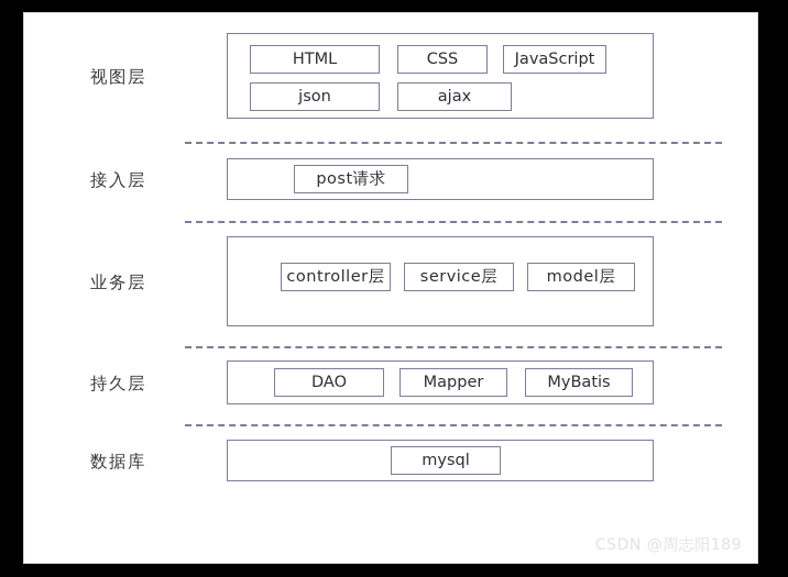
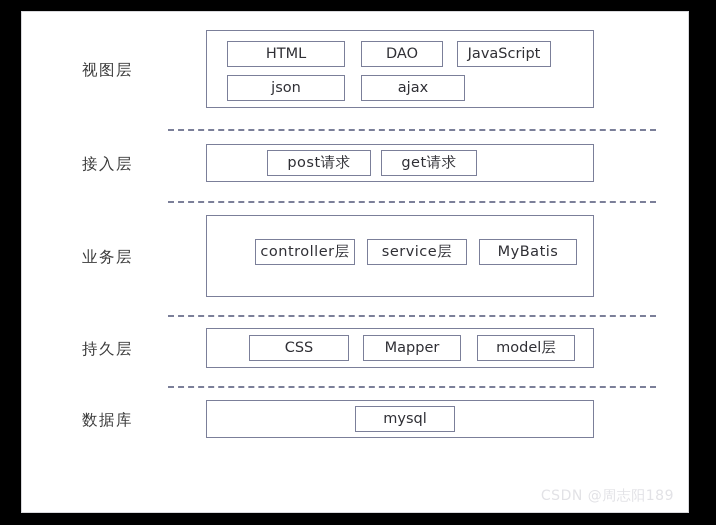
  视图层
  HTML
- CSS
+ DAO
  JavaScript
  json
  ajax
  接入层
  post请求
+ get请求
  业务层
  controller层
  service层
- model层
+ MyBatis
  持久层
- DAO
+ CSS
  Mapper
- MyBatis
+ model层
  数据库
  mysql
  CSDN @周志阳189
